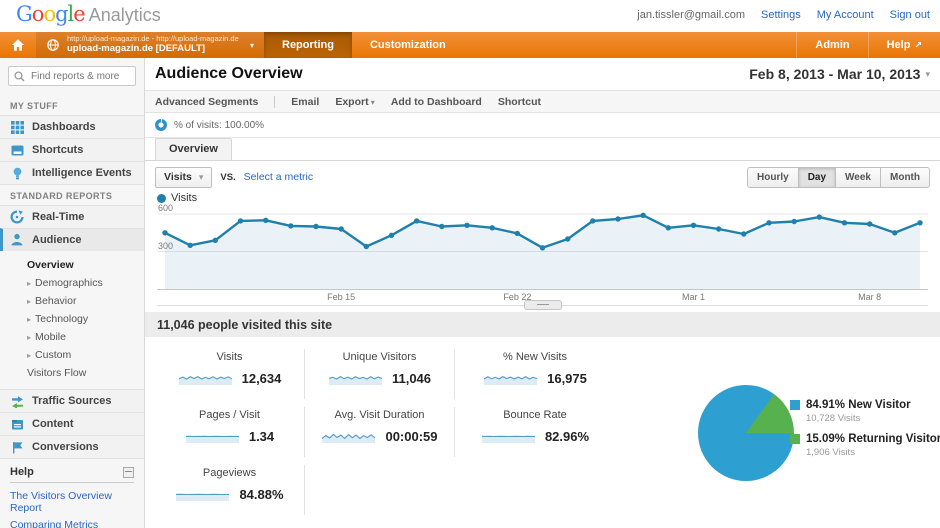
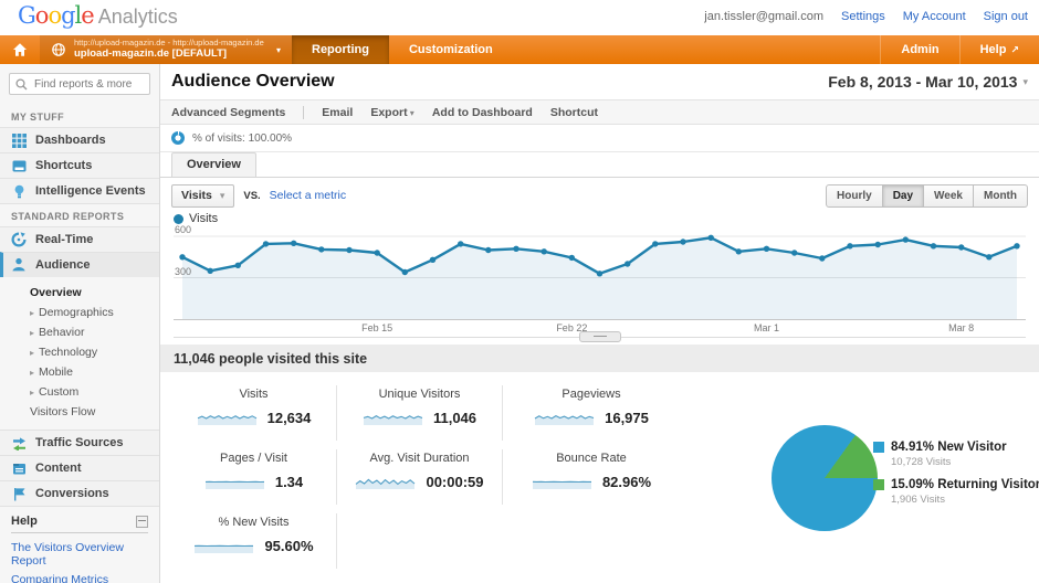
  Google Analytics
  jan.tissler@gmail.com
  Settings
  My Account
  Sign out
  http://upload-magazin.de - http://upload-magazin.de
  upload-magazin.de [DEFAULT]
  Reporting
  Customization
  Admin
  Help
  Find reports & more
  MY STUFF
  Dashboards
  Shortcuts
  Intelligence Events
  STANDARD REPORTS
  Real-Time
  Audience
  Overview
  Demographics
  Behavior
  Technology
  Mobile
  Custom
  Visitors Flow
  Traffic Sources
  Content
  Conversions
  Help
  The Visitors Overview Report
  Comparing Metrics
  Audience Overview
  Feb 8, 2013 - Mar 10, 2013
  Advanced Segments
  Email
  Export
  Add to Dashboard
  Shortcut
  % of visits: 100.00%
  Overview
  Visits
  VS.
  Select a metric
  Hourly
  Day
  Week
  Month
  Visits
  600
  300
  Feb 15
  Feb 22
  Mar 1
  Mar 8
  11,046 people visited this site
  Visits
  12,634
  Unique Visitors
  11,046
- % New Visits
+ Pageviews
  16,975
  Pages / Visit
  1.34
  Avg. Visit Duration
  00:00:59
  Bounce Rate
  82.96%
- Pageviews
+ % New Visits
- 84.88%
+ 95.60%
  84.91% New Visitor
  10,728 Visits
  15.09% Returning Visitor
  1,906 Visits
